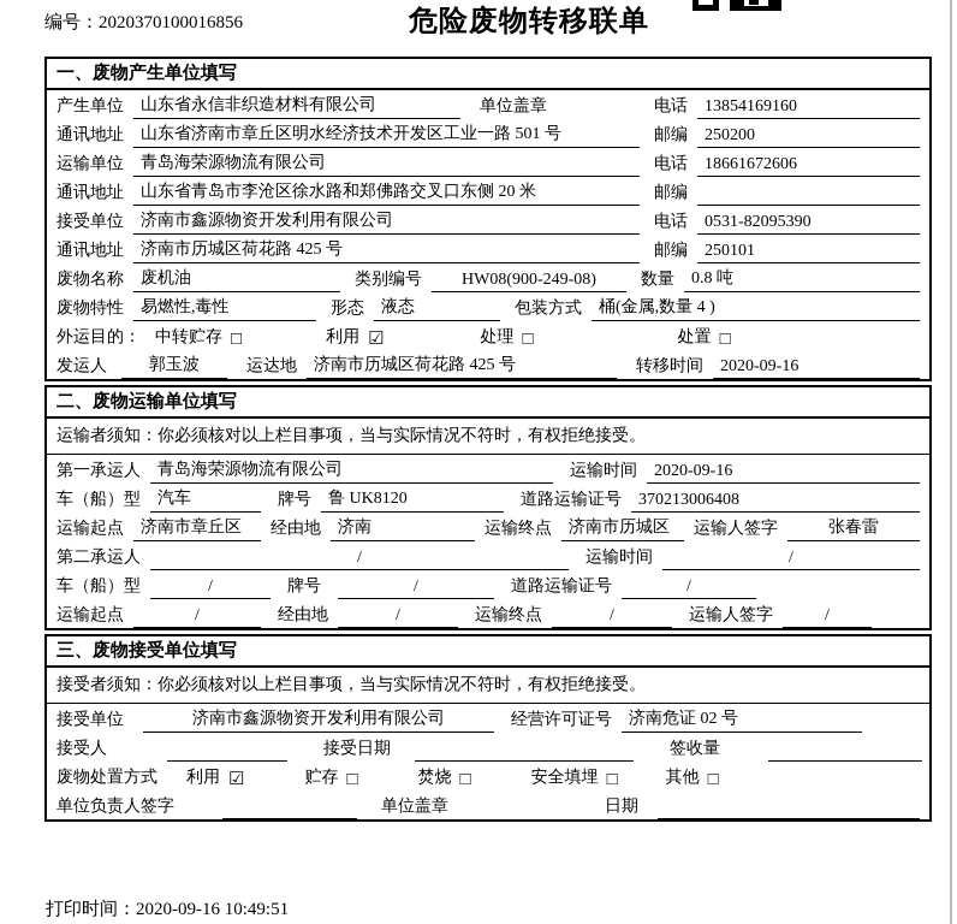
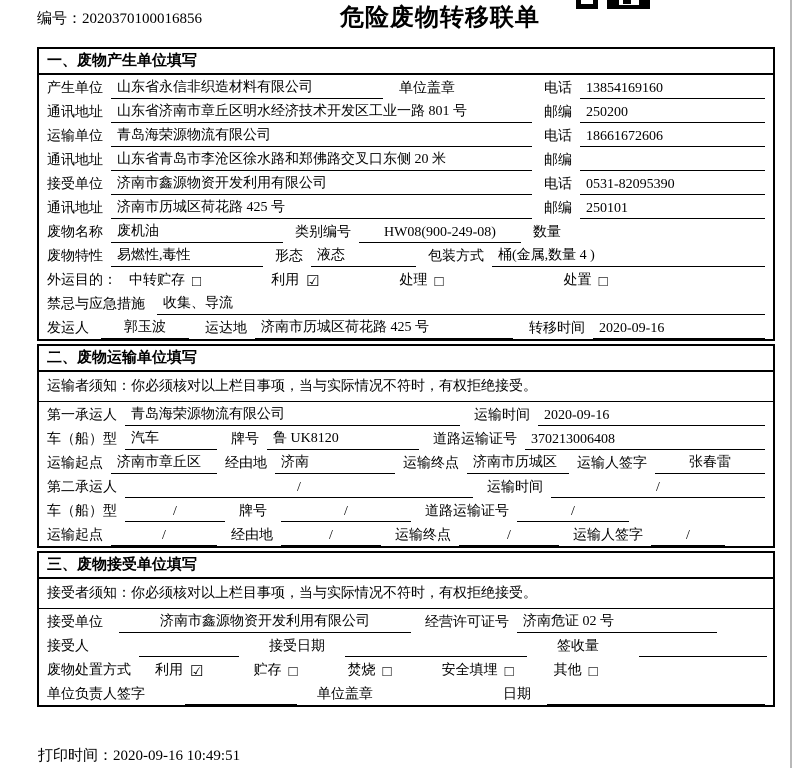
  编号：2020370100016856
  危险废物转移联单
  一、废物产生单位填写
  产生单位
  山东省永信非织造材料有限公司
  单位盖章
  电话
  13854169160
  通讯地址
- 山东省济南市章丘区明水经济技术开发区工业一路 501 号
+ 山东省济南市章丘区明水经济技术开发区工业一路 801 号
  邮编
  250200
  运输单位
  青岛海荣源物流有限公司
  电话
  18661672606
  通讯地址
  山东省青岛市李沧区徐水路和郑佛路交叉口东侧 20 米
  邮编
  接受单位
  济南市鑫源物资开发利用有限公司
  电话
  0531-82095390
  通讯地址
  济南市历城区荷花路 425 号
  邮编
  250101
  废物名称
  废机油
  类别编号
  HW08(900-249-08)
  数量
- 0.8 吨
  废物特性
  易燃性,毒性
  形态
  液态
  包装方式
  桶(金属,数量 4 )
  外运目的：
  中转贮存
  □
  利用
  ☑
  处理
  □
  处置
  □
+ 禁忌与应急措施
+ 收集、导流
  发运人
  郭玉波
  运达地
  济南市历城区荷花路 425 号
  转移时间
  2020-09-16
  二、废物运输单位填写
  运输者须知：你必须核对以上栏目事项，当与实际情况不符时，有权拒绝接受。
  第一承运人
  青岛海荣源物流有限公司
  运输时间
  2020-09-16
  车（船）型
  汽车
  牌号
  鲁 UK8120
  道路运输证号
  370213006408
  运输起点
  济南市章丘区
  经由地
  济南
  运输终点
  济南市历城区
  运输人签字
  张春雷
  第二承运人
  /
  运输时间
  /
  车（船）型
  /
  牌号
  /
  道路运输证号
  /
  运输起点
  /
  经由地
  /
  运输终点
  /
  运输人签字
  /
  三、废物接受单位填写
  接受者须知：你必须核对以上栏目事项，当与实际情况不符时，有权拒绝接受。
  接受单位
  济南市鑫源物资开发利用有限公司
  经营许可证号
  济南危证 02 号
  接受人
  接受日期
  签收量
  废物处置方式
  利用
  ☑
  贮存
  □
  焚烧
  □
  安全填埋
  □
  其他
  □
  单位负责人签字
  单位盖章
  日期
  打印时间：2020-09-16 10:49:51
